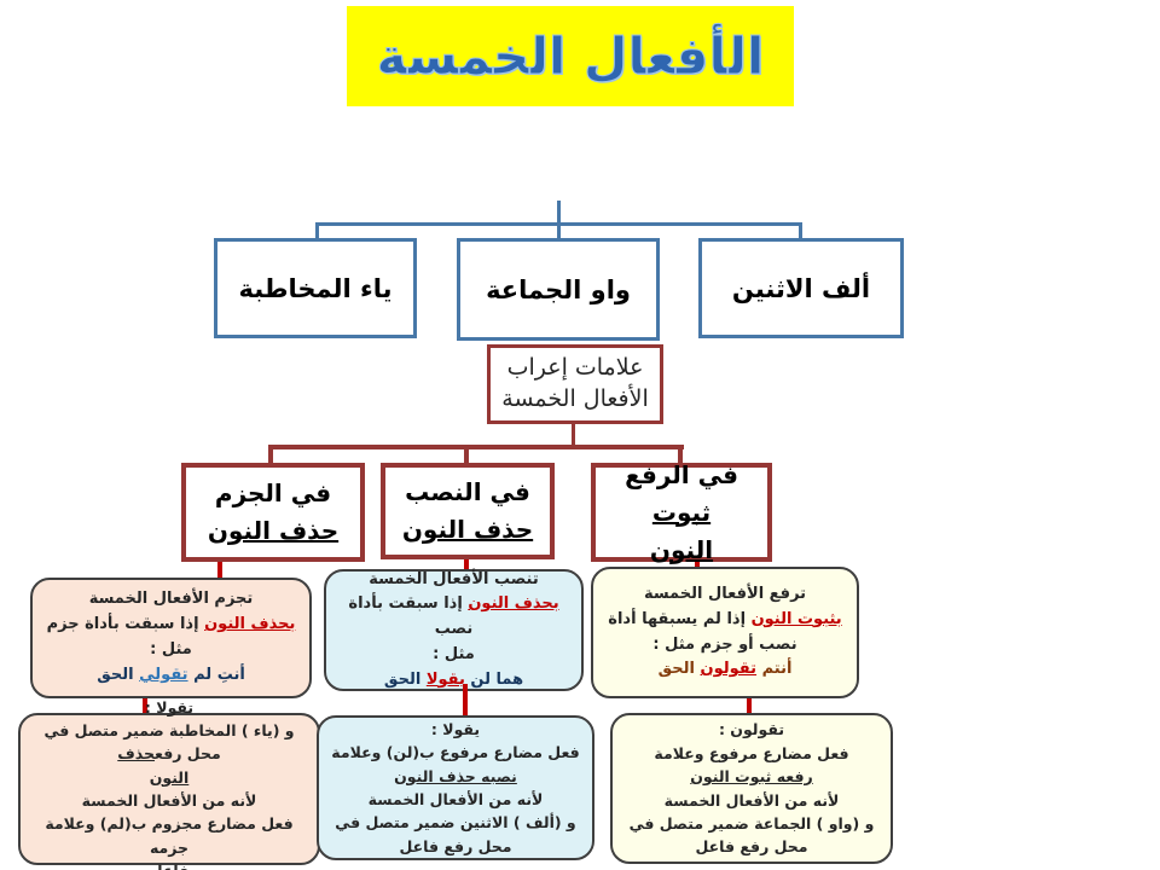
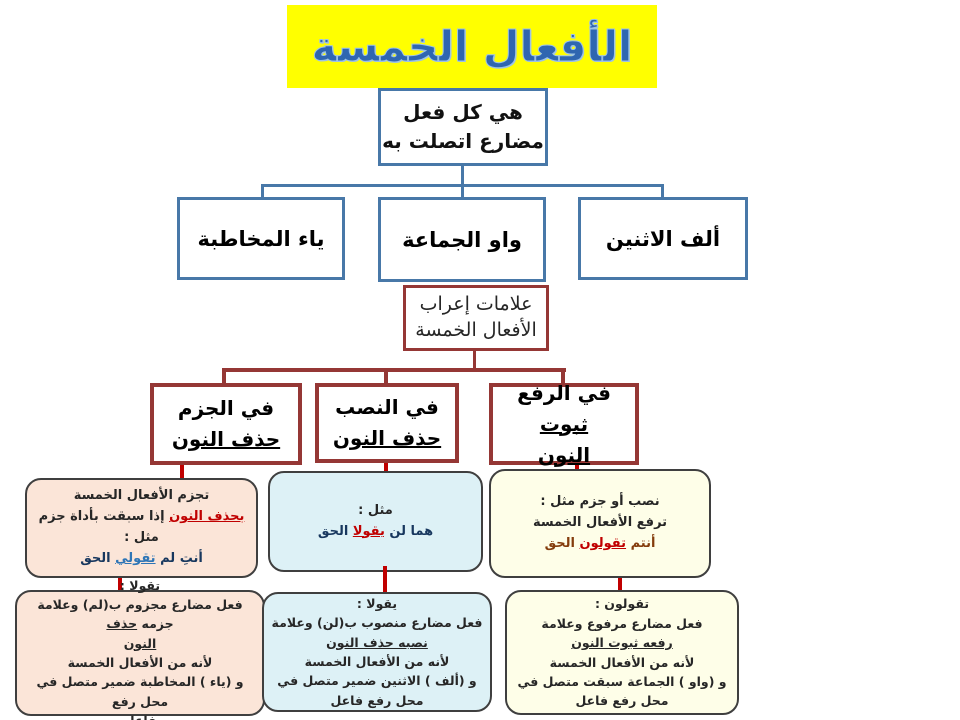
  الأفعال الخمسة
+ هي كل فعل
+ مضارع اتصلت به
  ياء المخاطبة
  واو الجماعة
  ألف الاثنين
  علامات إعراب
  الأفعال الخمسة
  في الجزم
  حذف النون
  في النصب
  حذف النون
  في الرفع ثبوت
  النون
  تجزم الأفعال الخمسة
  بحذف النون إذا سبقت بأداة جزم
  مثل :
  أنتِ لم تقولي الحق
- تنصب الأفعال الخمسة
- بحذف النون إذا سبقت بأداة نصب
  مثل :
  هما لن يقولا الحق
- ترفع الأفعال الخمسة
+ نصب أو جزم مثل :
- بثبوت النون إذا لم يسبقها أداة
- نصب أو جزم مثل :
+ ترفع الأفعال الخمسة
  أنتم تقولون الحق
  تقولا :
- و (ياء ) المخاطبة ضمير متصل في محل رفعحذف
+ فعل مضارع مجزوم ب(لم) وعلامة جزمه حذف
  النون
  لأنه من الأفعال الخمسة
- فعل مضارع مجزوم ب(لم) وعلامة جزمه
+ و (ياء ) المخاطبة ضمير متصل في محل رفع
  يقولا :
- فعل مضارع مرفوع ب(لن) وعلامة
+ فعل مضارع منصوب ب(لن) وعلامة
  نصبه حذف النون
  لأنه من الأفعال الخمسة
  و (ألف ) الاثنين ضمير متصل في
  محل رفع فاعل
  تقولون :
  فعل مضارع مرفوع وعلامة
  رفعه ثبوت النون
  لأنه من الأفعال الخمسة
- و (واو ) الجماعة ضمير متصل في
+ و (واو ) الجماعة سبقت متصل في
  محل رفع فاعل
